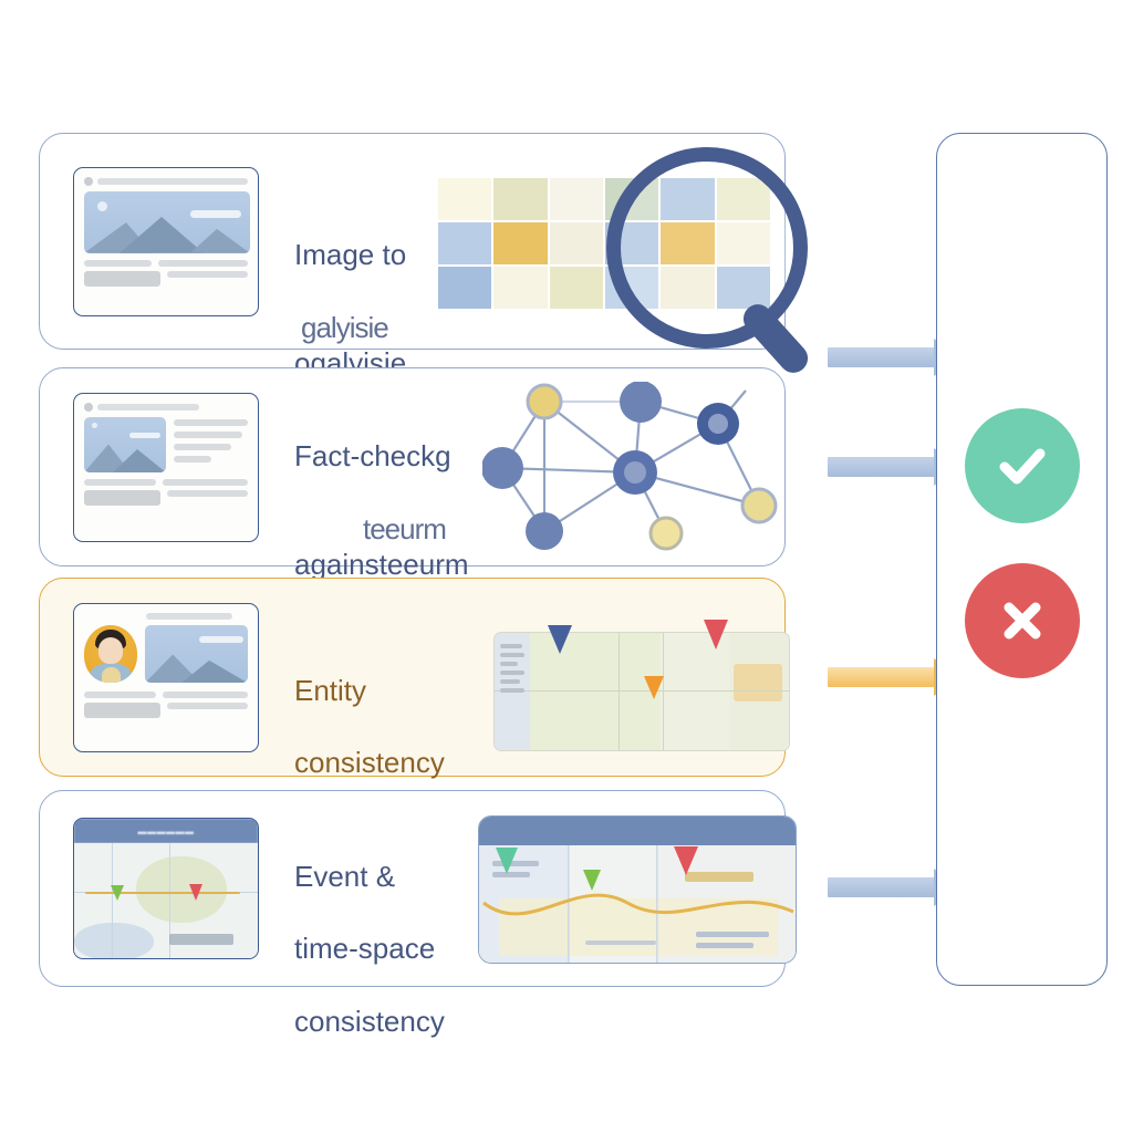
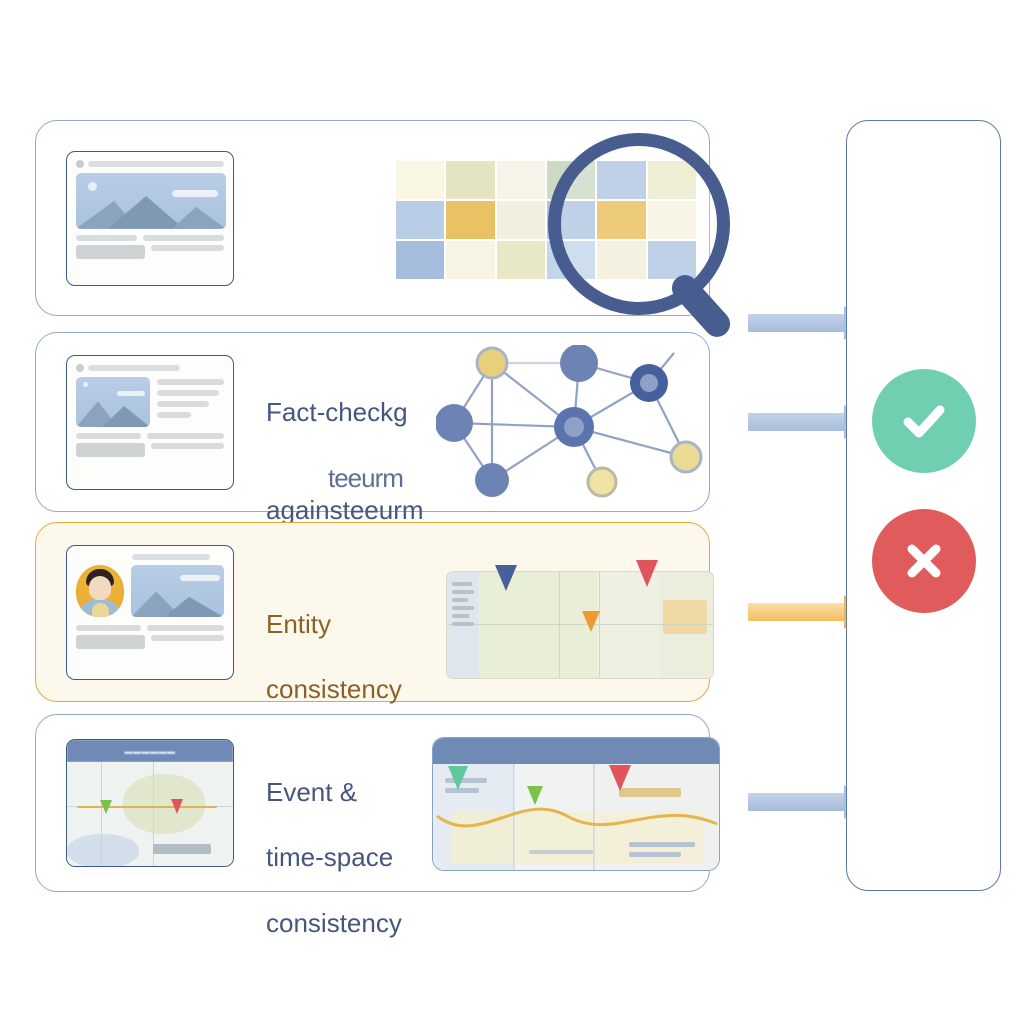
- Image to
- ogalyisie
- galyisie
  Fact-checkg
  againsteeurm
  teeurm
  Entity
  consistency
  ▬▬▬▬▬▬
  Event &
  time-space
  consistency
